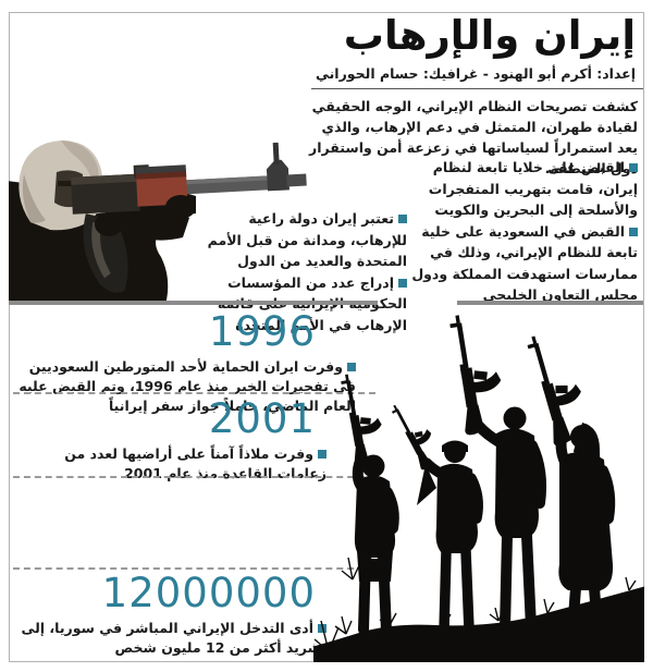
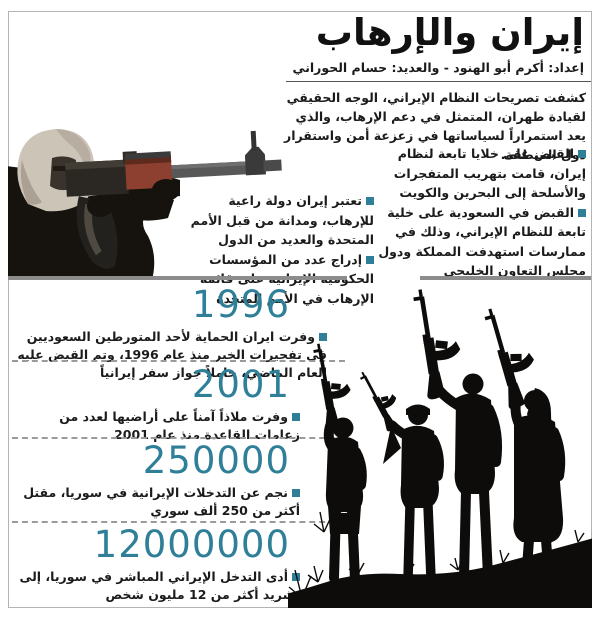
  إيران والإرهاب
- إعداد: أكرم أبو الهنود - غرافيك: حسام الحوراني
+ إعداد: أكرم أبو الهنود - والعديد: حسام الحوراني
  كشفت تصريحات النظام الإيراني، الوجه الحقيقي لقيادة طهران، المتمثل في دعم الإرهاب، والذي يعد استمراراً لسياساتها في زعزعة أمن واستقرارول المنطقة.
  القبض على خلايا تابعة لنظام إيران، قامت بتهريب المتفجرات والأسلحة إلى البحرين والكويت
  القبض في السعودية على خلية تابعة للنظام الإيراني، وذلك في ممارسات استهدفت المملكة ودول مجلس التعاون الخليجي
  تعتبر إيران دولة راعية للإرهاب، ومدانة من قبل الأمم المتحدة والعديد من الدول
  1996
  وفرت ايران الحماية لأحد المتورطين السعوديين في تفجيرات الخبر منذ عام 1996، وتم القبض عليهلعام الماضي، حاملاً جواز سفر إيرانياً
  2001
  وفرت ملاذاً آمناً على أراضيها لعدد من زعامات القاعدة منذ عام 2001
+ 250000
+ نجم عن التدخلات الإيرانية في سوريا، مقتل أكثر من 250 ألف سوري
  12000000
  أدى التدخل الإيراني المباشر في سوريا، إلىريد أكثر من 12 مليون شخص
